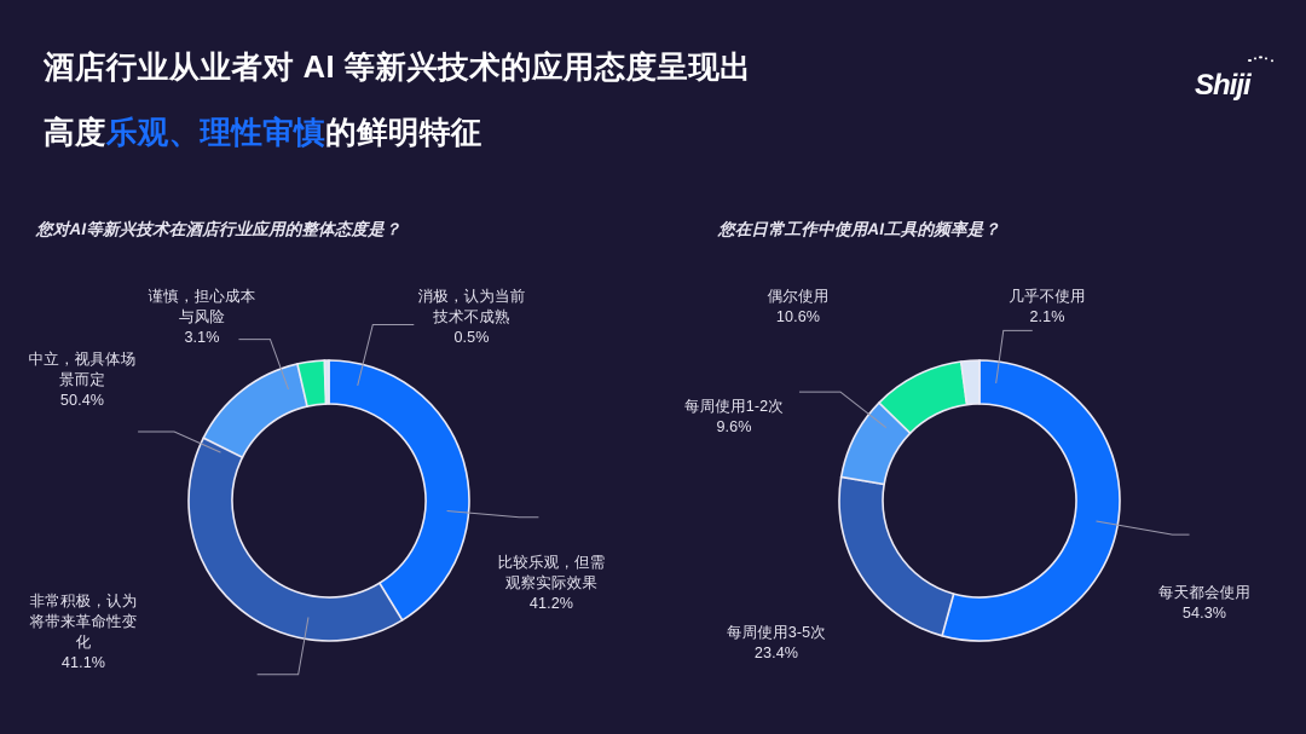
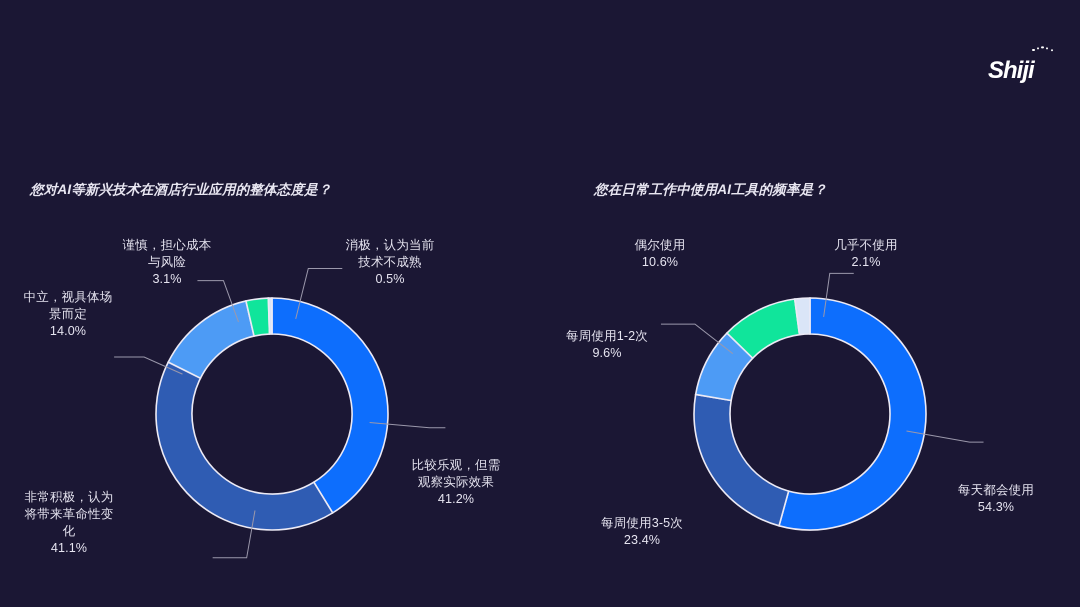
- 酒店行业从业者对 AI 等新兴技术的应用态度呈现出
- 高度乐观、理性审慎的鲜明特征
  Shiji
  您对AI等新兴技术在酒店行业应用的整体态度是？
  谨慎，担心成本
  与风险
  3.1%
  消极，认为当前
  技术不成熟
  0.5%
  中立，视具体场
  景而定
- 50.4%
+ 14.0%
  非常积极，认为
  将带来革命性变
  化
  41.1%
  比较乐观，但需
  观察实际效果
  41.2%
  您在日常工作中使用AI工具的频率是？
  偶尔使用
  10.6%
  几乎不使用
  2.1%
  每周使用1-2次
  9.6%
  每周使用3-5次
  23.4%
  每天都会使用
  54.3%
